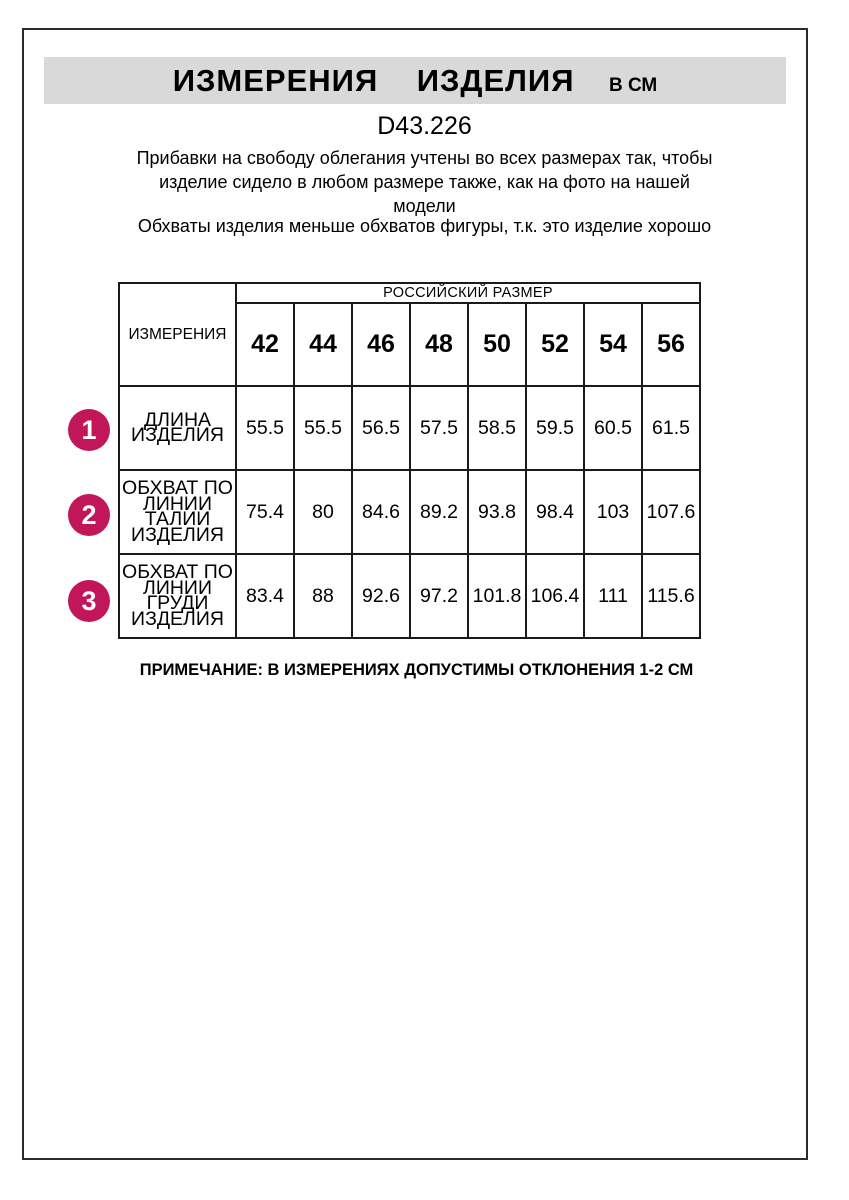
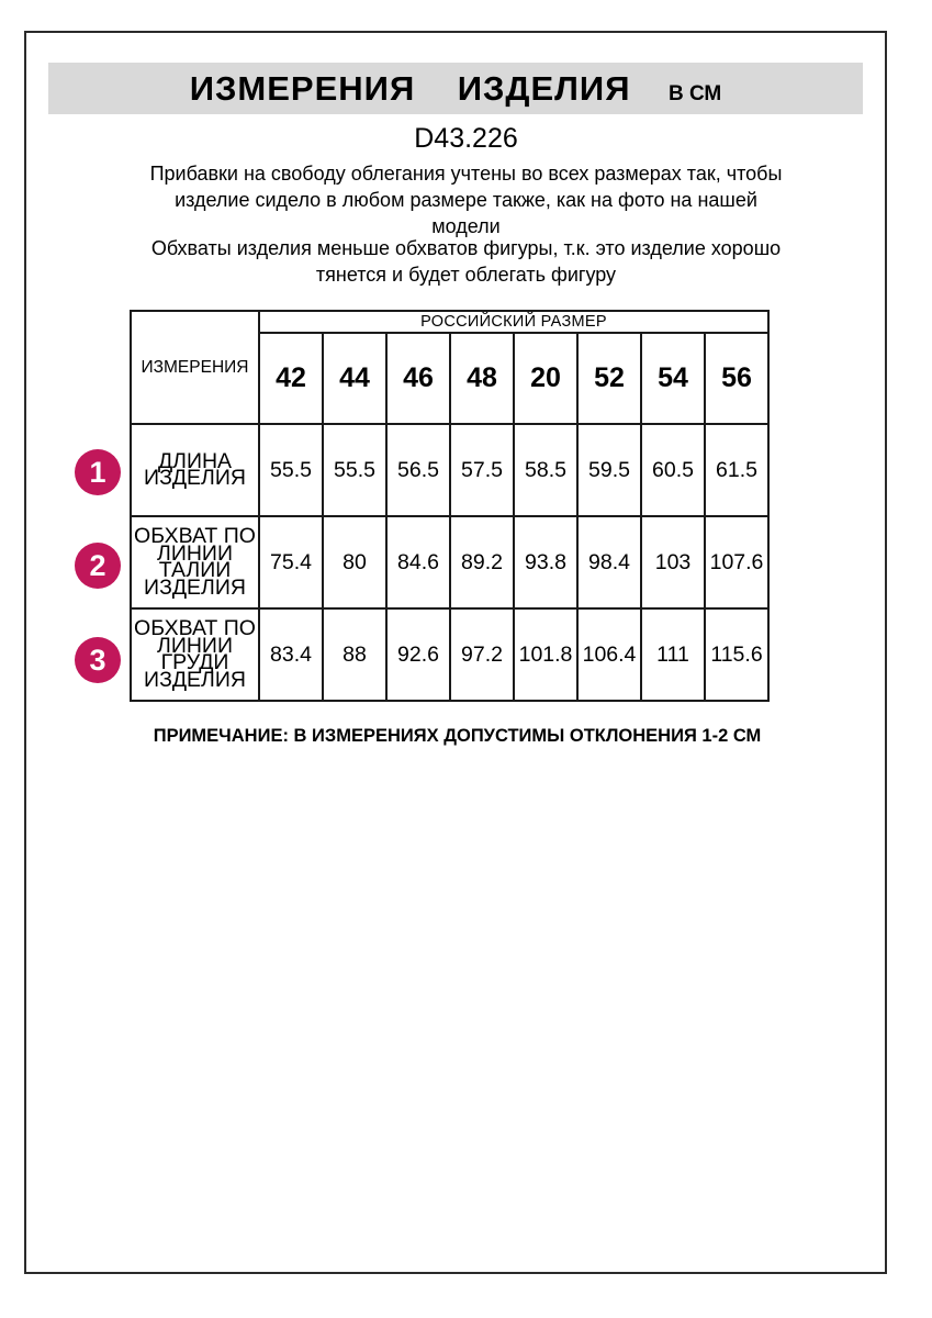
  ИЗМЕРЕНИЯ ИЗДЕЛИЯ В СМ
  D43.226
  Прибавки на свободу облегания учтены во всех размерах так, чтобы
  изделие сидело в любом размере также, как на фото на нашей
  модели
  Обхваты изделия меньше обхватов фигуры, т.к. это изделие хорошо
+ тянется и будет облегать фигуру
  ИЗМЕРЕНИЯ	РОССИЙСКИЙ РАЗМЕР
- 42	44	46	48	50	52	54	56
+ 42	44	46	48	20	52	54	56
  ДЛИНА ИЗДЕЛИЯ	55.5	55.5	56.5	57.5	58.5	59.5	60.5	61.5
  ОБХВАТ ПО ЛИНИИ ТАЛИИ ИЗДЕЛИЯ	75.4	80	84.6	89.2	93.8	98.4	103	107.6
  ОБХВАТ ПО ЛИНИИ ГРУДИ ИЗДЕЛИЯ	83.4	88	92.6	97.2	101.8	106.4	111	115.6
  1
  2
  3
  ПРИМЕЧАНИЕ: В ИЗМЕРЕНИЯХ ДОПУСТИМЫ ОТКЛОНЕНИЯ 1-2 СМ
